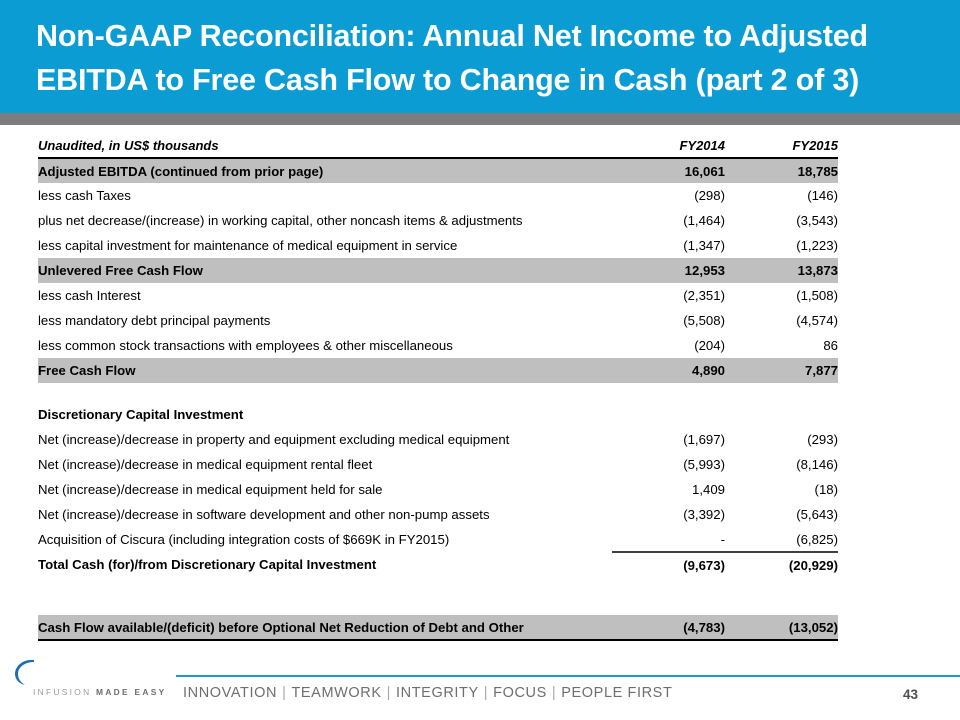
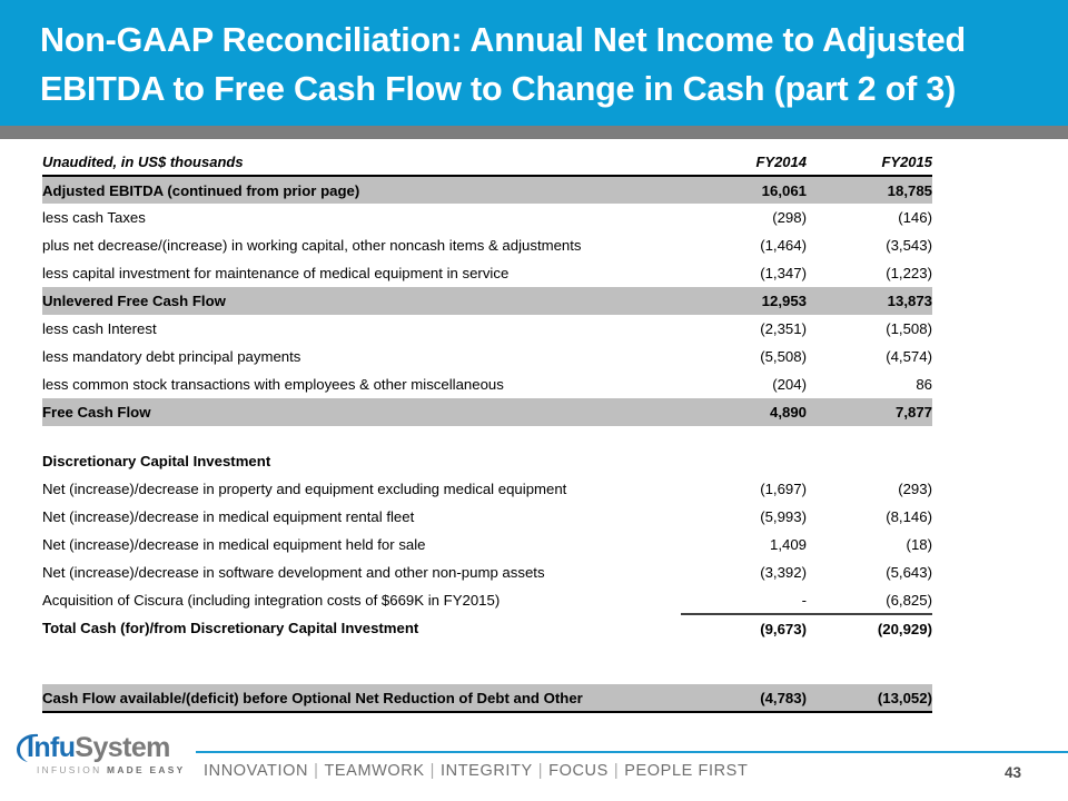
  Non-GAAP Reconciliation: Annual Net Income to Adjusted
  EBITDA to Free Cash Flow to Change in Cash (part 2 of 3)
  Unaudited, in US$ thousands	FY2014	FY2015
  Adjusted EBITDA (continued from prior page)	16,061	18,785
  less cash Taxes	(298)	(146)
  plus net decrease/(increase) in working capital, other noncash items & adjustments	(1,464)	(3,543)
  less capital investment for maintenance of medical equipment in service	(1,347)	(1,223)
  Unlevered Free Cash Flow	12,953	13,873
  less cash Interest	(2,351)	(1,508)
  less mandatory debt principal payments	(5,508)	(4,574)
  less common stock transactions with employees & other miscellaneous	(204)	86
  Free Cash Flow	4,890	7,877
  Discretionary Capital Investment
  Net (increase)/decrease in property and equipment excluding medical equipment	(1,697)	(293)
  Net (increase)/decrease in medical equipment rental fleet	(5,993)	(8,146)
  Net (increase)/decrease in medical equipment held for sale	1,409	(18)
  Net (increase)/decrease in software development and other non-pump assets	(3,392)	(5,643)
  Acquisition of Ciscura (including integration costs of $669K in FY2015)	-	(6,825)
  Total Cash (for)/from Discretionary Capital Investment	(9,673)	(20,929)
  Cash Flow available/(deficit) before Optional Net Reduction of Debt and Other	(4,783)	(13,052)
+ InfuSystem
  INFUSION MADE EASY
  INNOVATION | TEAMWORK | INTEGRITY | FOCUS | PEOPLE FIRST
  43
